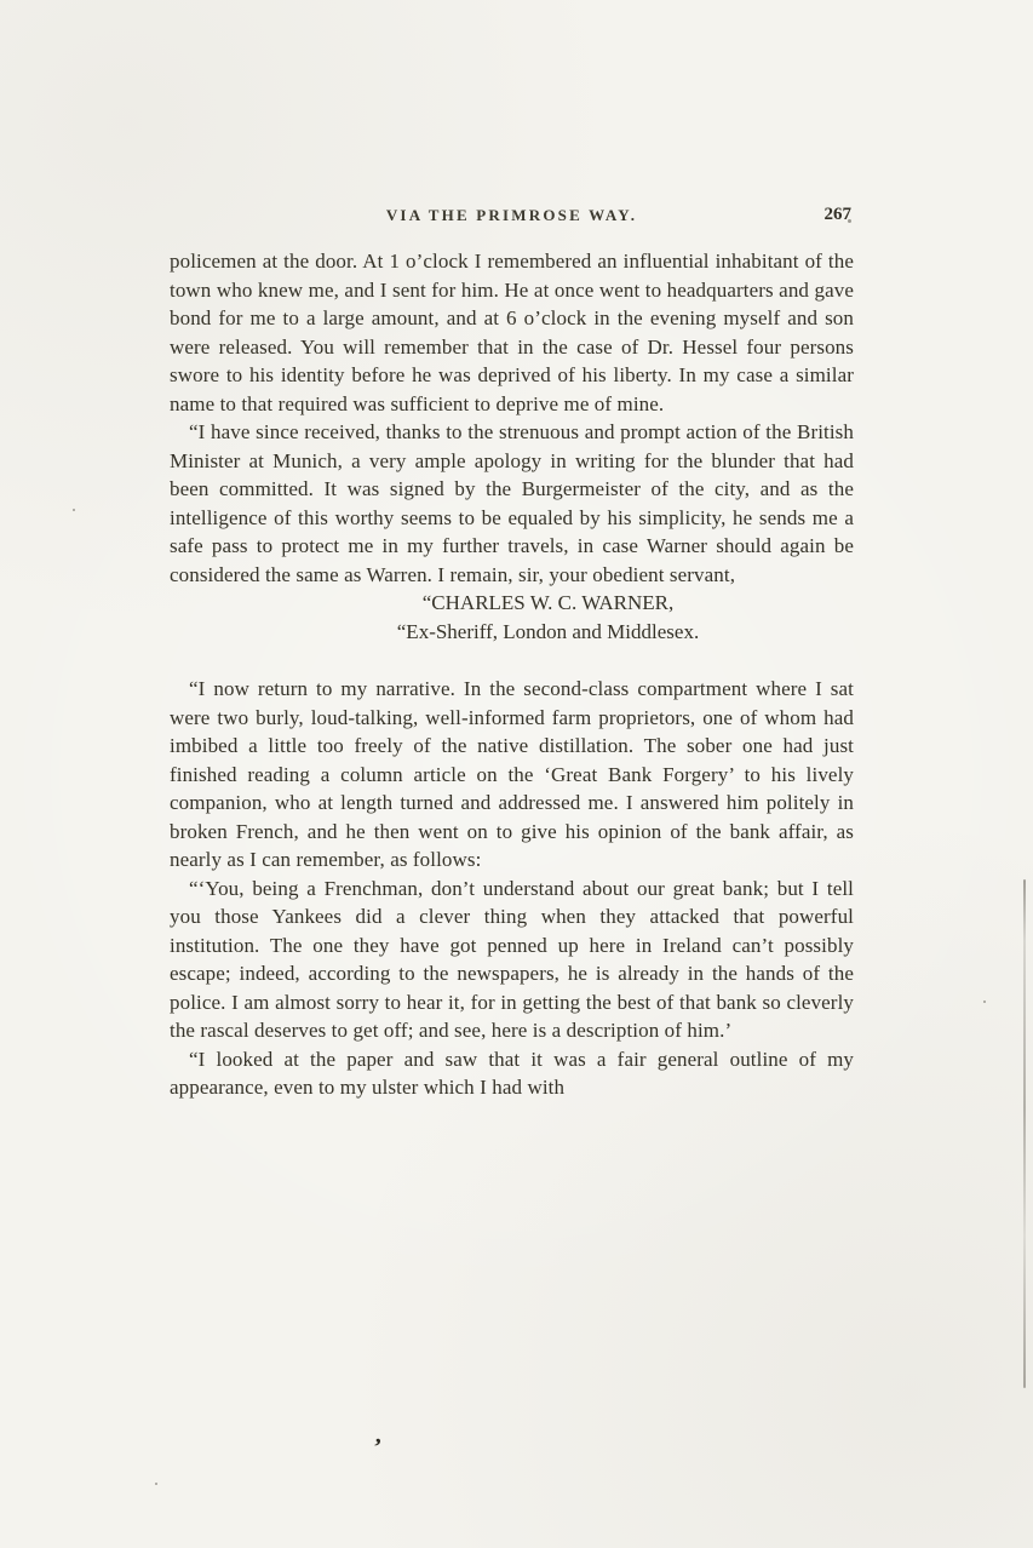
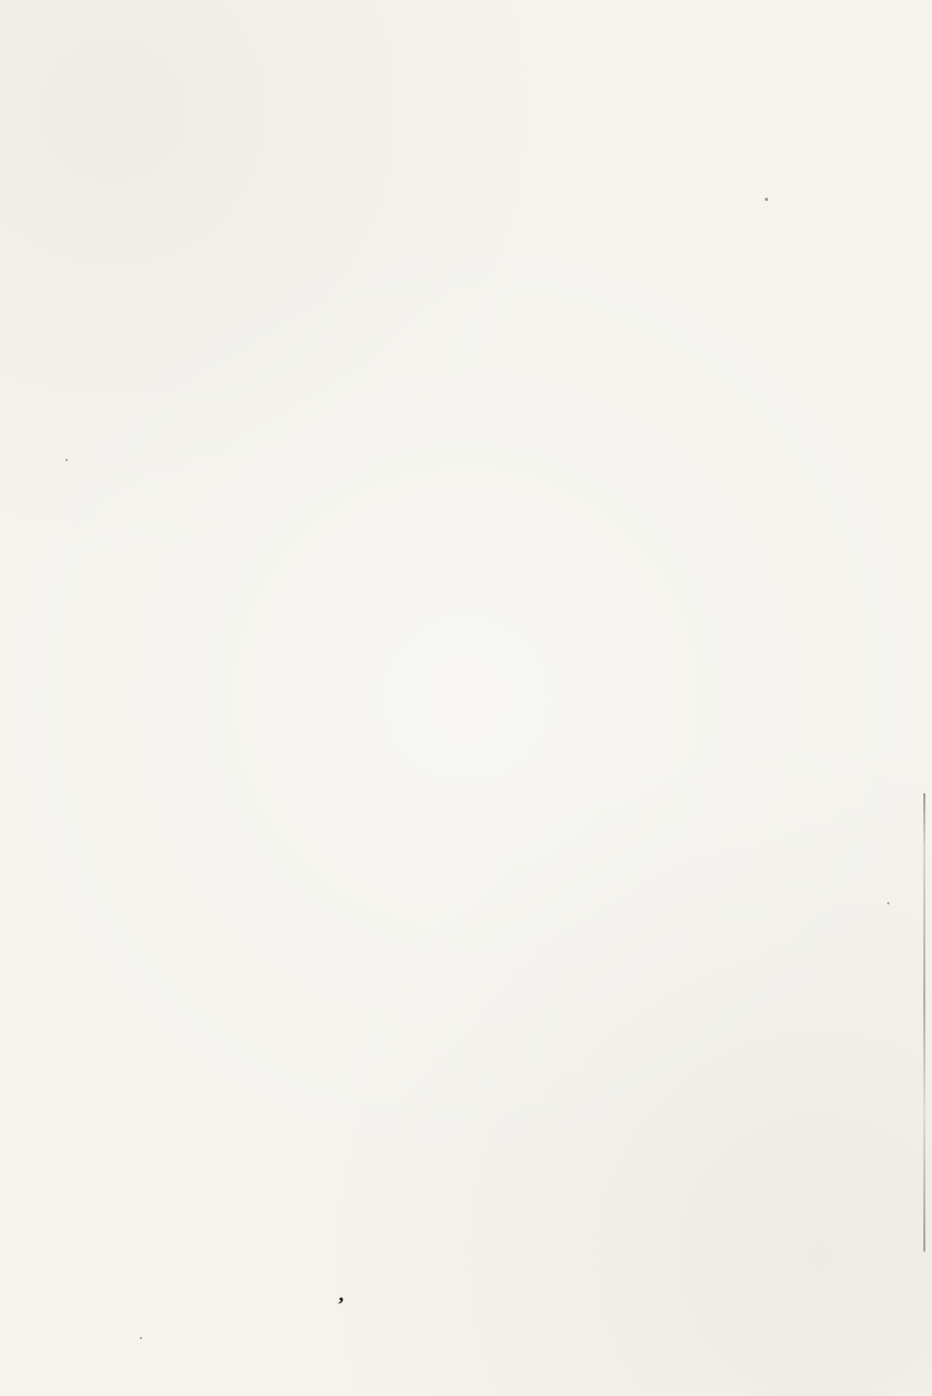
- VIA THE PRIMROSE WAY.
- 267
- policemen at the door. At 1 o’clock I remembered an influential inhabitant of the town who knew me, and I sent for him. He at once went to headquarters and gave bond for me to a large amount, and at 6 o’clock in the evening myself and son were released. You will remember that in the case of Dr. Hessel four persons swore to his identity before he was deprived of his liberty. In my case a similar name to that required was sufficient to deprive me of mine.
- “I have since received, thanks to the strenuous and prompt action of the British Minister at Munich, a very ample apology in writing for the blunder that had been committed. It was signed by the Burgermeister of the city, and as the intelligence of this worthy seems to be equaled by his simplicity, he sends me a safe pass to protect me in my further travels, in case Warner should again be considered the same as Warren. I remain, sir, your obedient servant,
- “CHARLES W. C. WARNER,
- “Ex-Sheriff, London and Middlesex.
- “I now return to my narrative. In the second-class compartment where I sat were two burly, loud-talking, well-informed farm proprietors, one of whom had imbibed a little too freely of the native distillation. The sober one had just finished reading a column article on the ‘Great Bank Forgery’ to his lively companion, who at length turned and addressed me. I answered him politely in broken French, and he then went on to give his opinion of the bank affair, as nearly as I can remember, as follows:
- “‘You, being a Frenchman, don’t understand about our great bank; but I tell you those Yankees did a clever thing when they attacked that powerful institution. The one they have got penned up here in Ireland can’t possibly escape; indeed, according to the newspapers, he is already in the hands of the police. I am almost sorry to hear it, for in getting the best of that bank so cleverly the rascal deserves to get off; and see, here is a description of him.’
- “I looked at the paper and saw that it was a fair general outline of my appearance, even to my ulster which I had with
